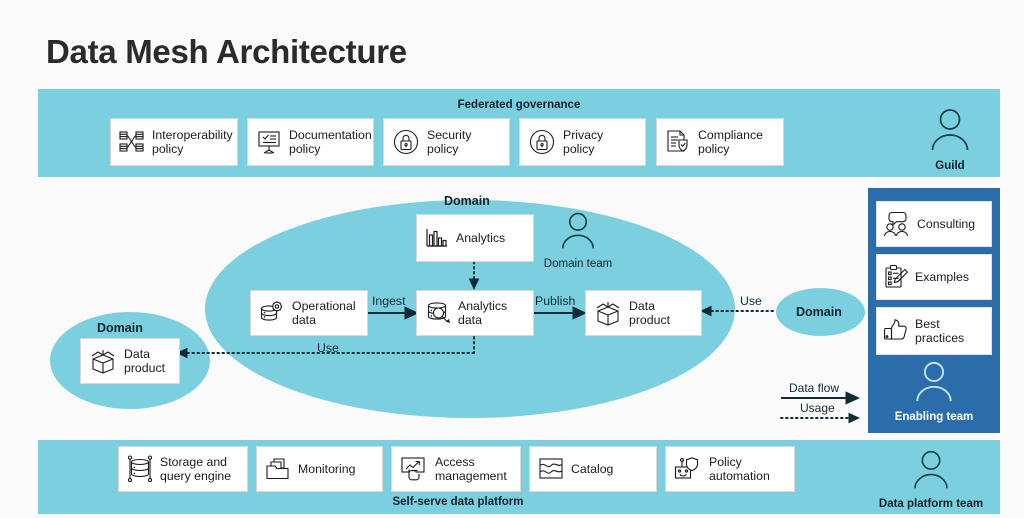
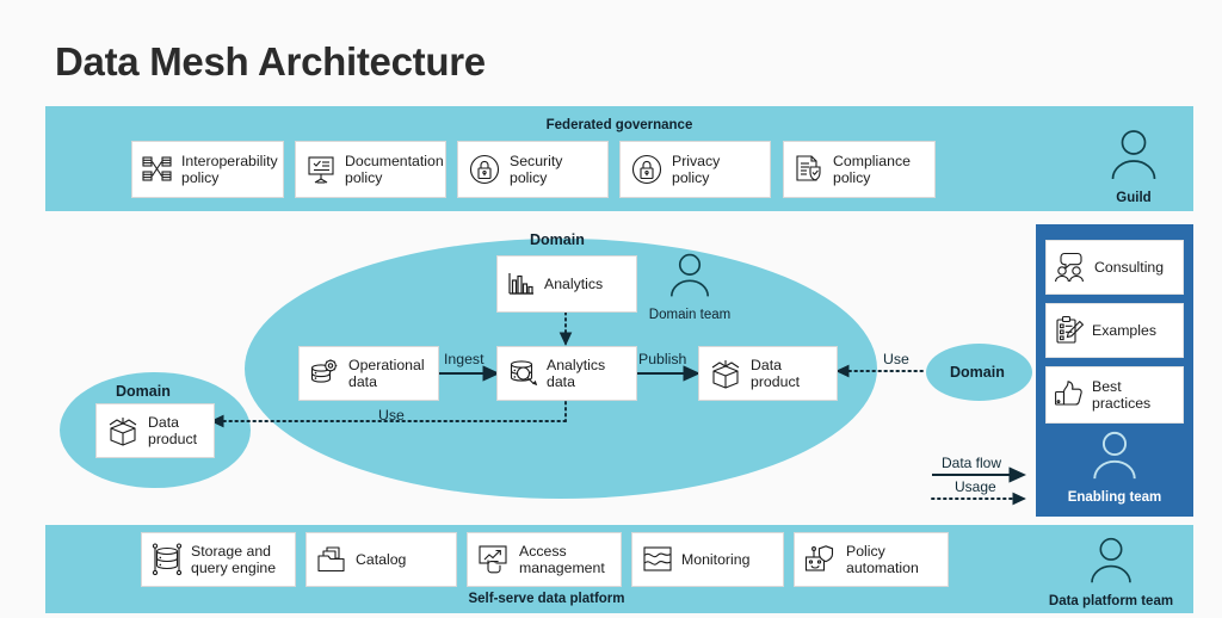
  Data Mesh Architecture
  Federated governance
  Interoperability
  policy
  Documentation
  policy
  Security
  policy
  Privacy
  policy
  Compliance
  policy
  Guild
  Domain
  Domain
  Domain
  Ingest
  Publish
  Use
  Use
  Analytics
  Domain team
  Operational
  data
  Analytics
  data
  Data
  product
  Data
  product
  Consulting
  Examples
  Best
  practices
  Enabling team
  Data flow
  Usage
  Self-serve data platform
  Storage and
  query engine
- Monitoring
+ Catalog
  Access
  management
- Catalog
+ Monitoring
  Policy
  automation
  Data platform team
